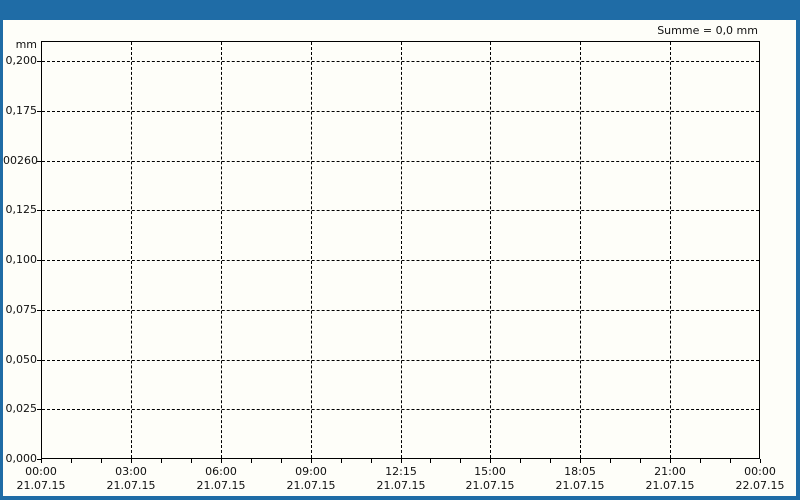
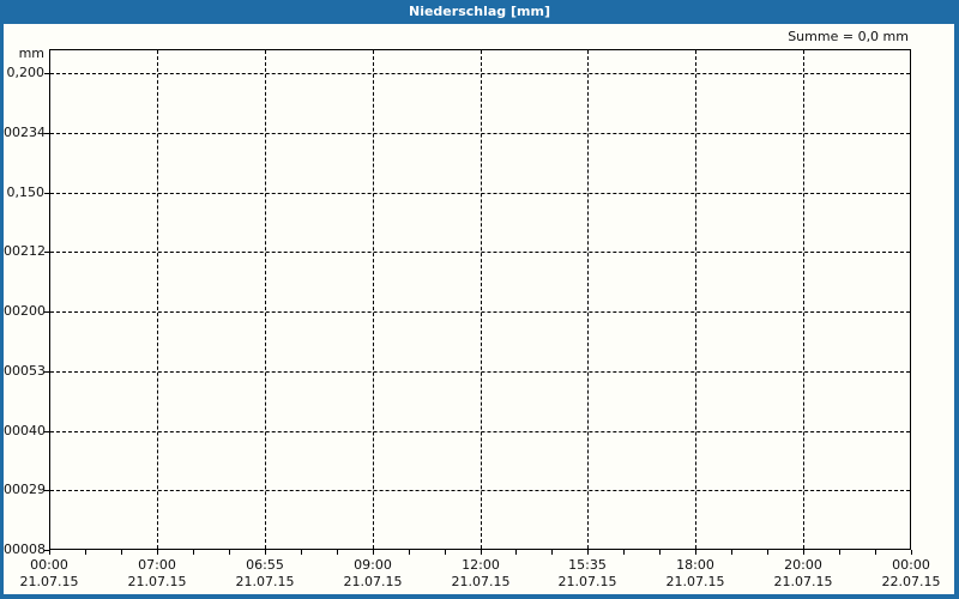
+ Niederschlag [mm]
  Summe = 0,0 mm
  mm
- 0,000
+ 00008
- 0,025
+ 00029
- 0,050
+ 00040
- 0,075
+ 00053
- 0,100
+ 00200
- 0,125
+ 00212
- 00260
+ 0,150
- 0,175
+ 00234
  0,200
  00:00
  21.07.15
- 03:00
+ 07:00
  21.07.15
- 06:00
+ 06:55
  21.07.15
  09:00
  21.07.15
- 12:15
+ 12:00
  21.07.15
- 15:00
+ 15:35
  21.07.15
- 18:05
+ 18:00
  21.07.15
- 21:00
+ 20:00
  21.07.15
  00:00
  22.07.15
